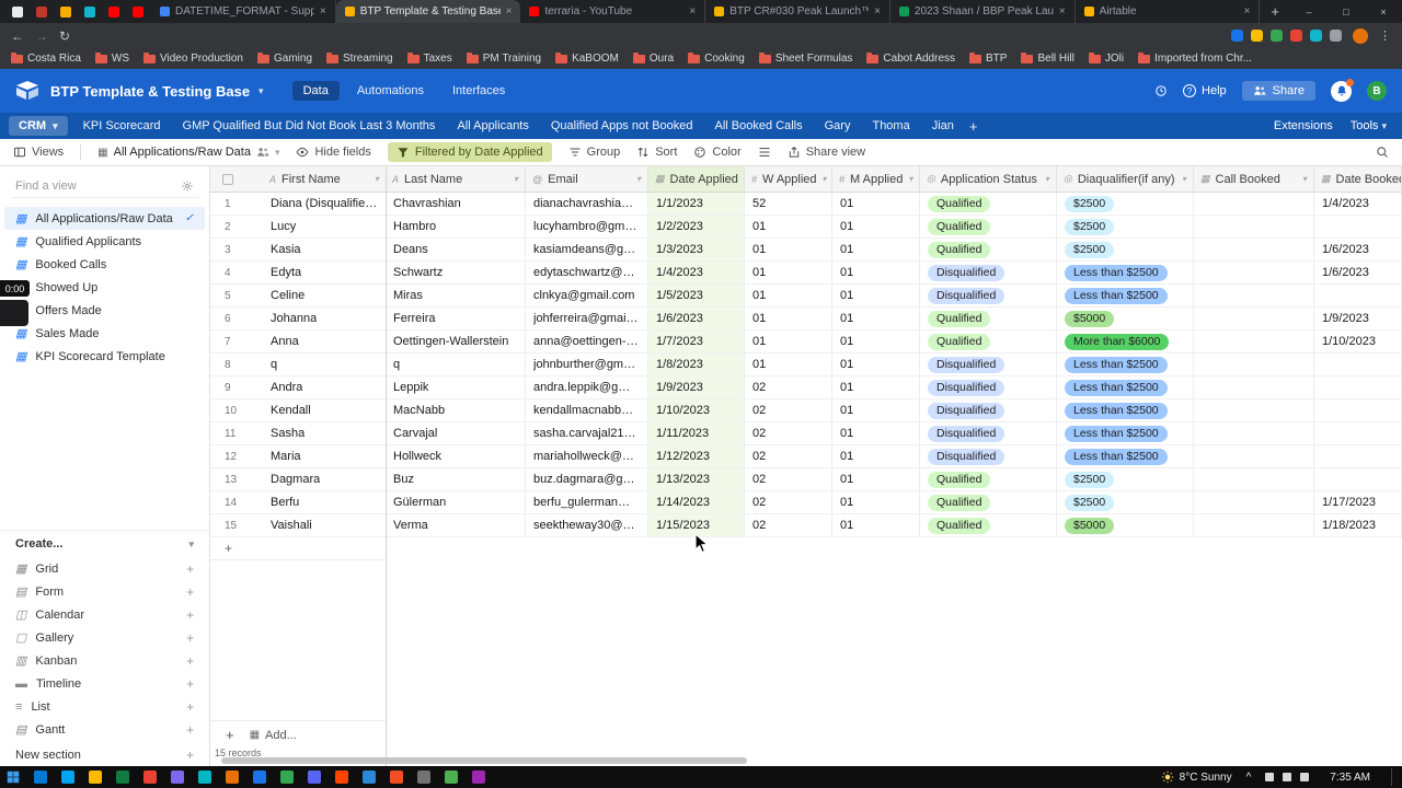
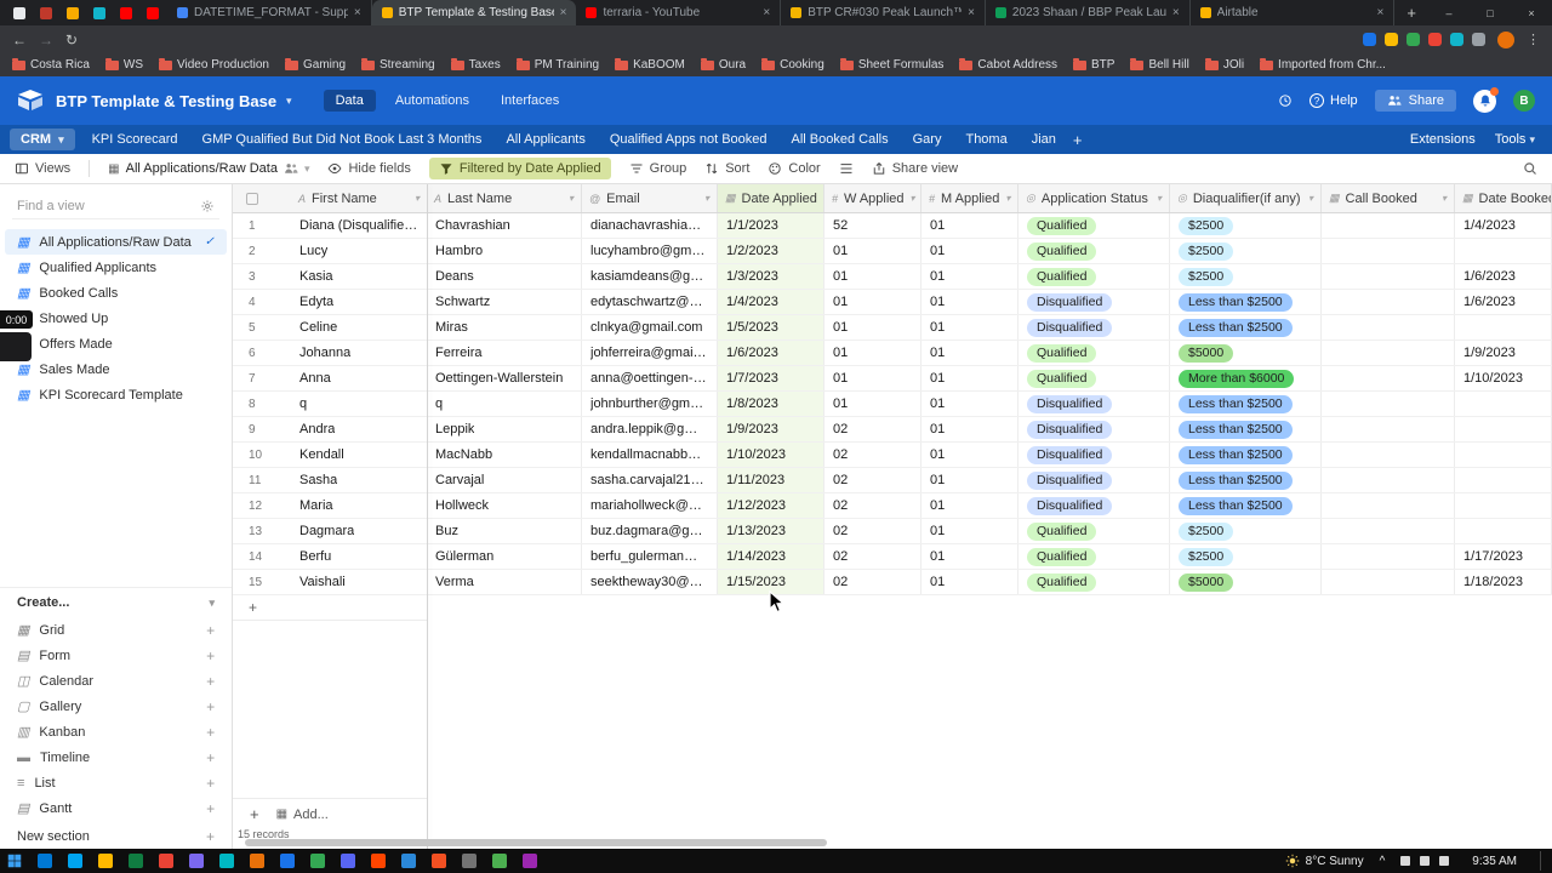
  DATETIME_FORMAT - Supp
  ×
  BTP Template & Testing Bas
  ×
  terraria - YouTube
  ×
  BTP CR#030 Peak Launch™
  ×
  2023 Shaan / BBP Peak Lau
  ×
  Airtable
  ×
  +
  –
  □
  ×
  ←
  →
  ↻
  ⋮
  Costa Rica
  WS
  Video Production
  Gaming
  Streaming
  Taxes
  PM Training
  KaBOOM
  Oura
  Cooking
  Sheet Formulas
  Cabot Address
  BTP
  Bell Hill
  JOli
  Imported from Chr...
  BTP Template & Testing Base
  ▾
  Data
  Automations
  Interfaces
  ?
  Help
  Share
  B
  CRM
  ▾
  KPI Scorecard
  GMP Qualified But Did Not Book Last 3 Months
  All Applicants
  Qualified Apps not Booked
  All Booked Calls
  Gary
  Thoma
  Jian
  +
  Extensions
  Tools ▾
  Views
  ▦
  All Applications/Raw Data
  ▾
  Hide fields
  Filtered by Date Applied
  Group
  Sort
  Color
  Share view
  Find a view
  ▦
  All Applications/Raw Data
  ✓
  ▦
  Qualified Applicants
  ▦
  Booked Calls
  Showed Up
  Offers Made
  ▦
  Sales Made
  ▦
  KPI Scorecard Template
  Create...
  ▾
  ▦
  Grid
  +
  ▤
  Form
  +
  ◫
  Calendar
  +
  ▢
  Gallery
  +
  ▥
  Kanban
  +
  ▬
  Timeline
  +
  ≡
  List
  +
  ▤
  Gantt
  +
  New section
  +
  A
  First Name
  ▾
  A
  Last Name
  ▾
  @
  Email
  ▾
  ▦
  Date Applied
  #
  W Applied
  ▾
  #
  M Applied
  ▾
  ◎
  Application Status
  ▾
  ◎
  Diaqualifier(if any)
  ▾
  ▦
  Call Booked
  ▾
  ▦
  Date Booke
  1
  Diana (Disqualified
  Chavrashian
  1/1/2023
  52
  01
  Qualified
  $2500
  1/4/2023
  2
  Lucy
  Hambro
  lucyhambro@gmail.
  1/2/2023
  01
  01
  Qualified
  $2500
  3
  Kasia
  Deans
  kasiamdeans@gma
  1/3/2023
  01
  01
  Qualified
  $2500
  1/6/2023
  4
  Edyta
  Schwartz
  1/4/2023
  01
  01
  Disqualified
  Less than $2500
  1/6/2023
  5
  Celine
  Miras
  clnkya@gmail.com
  1/5/2023
  01
  01
  Disqualified
  Less than $2500
  6
  Johanna
  Ferreira
  johferreira@gmail.c
  1/6/2023
  01
  01
  Qualified
  $5000
  1/9/2023
  7
  Anna
  Oettingen-Wallerstein
  1/7/2023
  01
  01
  Qualified
  More than $6000
  1/10/2023
  8
  q
  q
  johnburther@gmail.
  1/8/2023
  01
  01
  Disqualified
  Less than $2500
  9
  Andra
  Leppik
  andra.leppik@gmail
  1/9/2023
  02
  01
  Disqualified
  Less than $2500
  10
  Kendall
  MacNabb
  1/10/2023
  02
  01
  Disqualified
  Less than $2500
  11
  Sasha
  Carvajal
  1/11/2023
  02
  01
  Disqualified
  Less than $2500
  12
  Maria
  Hollweck
  1/12/2023
  02
  01
  Disqualified
  Less than $2500
  13
  Dagmara
  Buz
  buz.dagmara@gma
  1/13/2023
  02
  01
  Qualified
  $2500
  14
  Berfu
  Gülerman
  1/14/2023
  02
  01
  Qualified
  $2500
  1/17/2023
  15
  Vaishali
  Verma
  1/15/2023
  02
  01
  Qualified
  $5000
  1/18/2023
  +
  +
  ▦
  Add...
  15 records
  8°C Sunny
  ^
- 7:35 AM
+ 9:35 AM
  0:00
